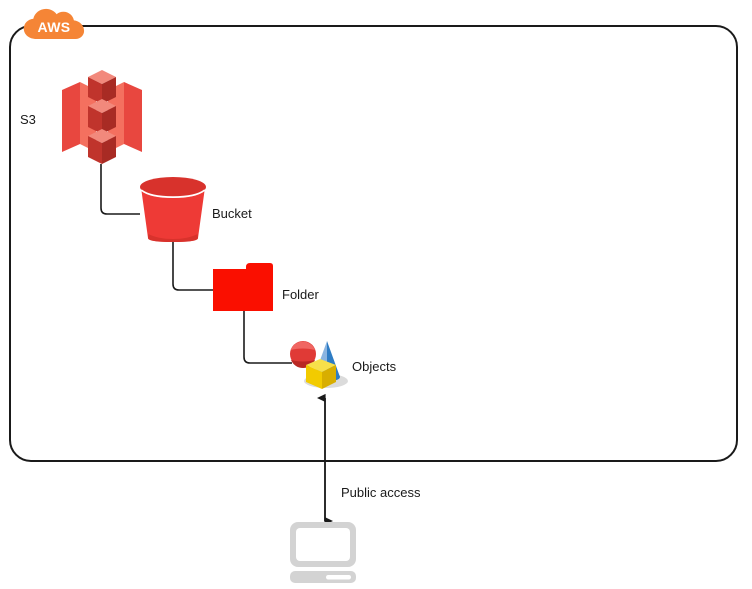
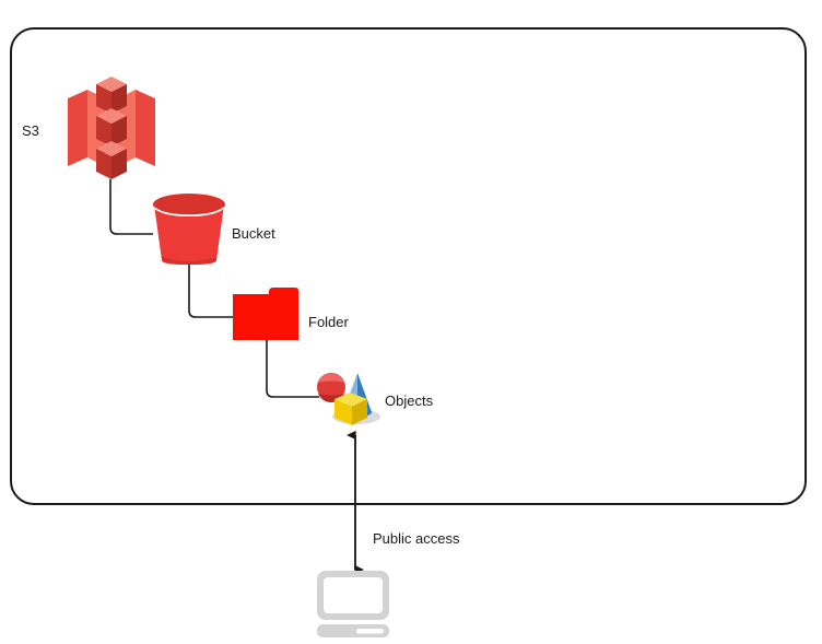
- AWS
  S3
  Bucket
  Folder
  Objects
  Public access
